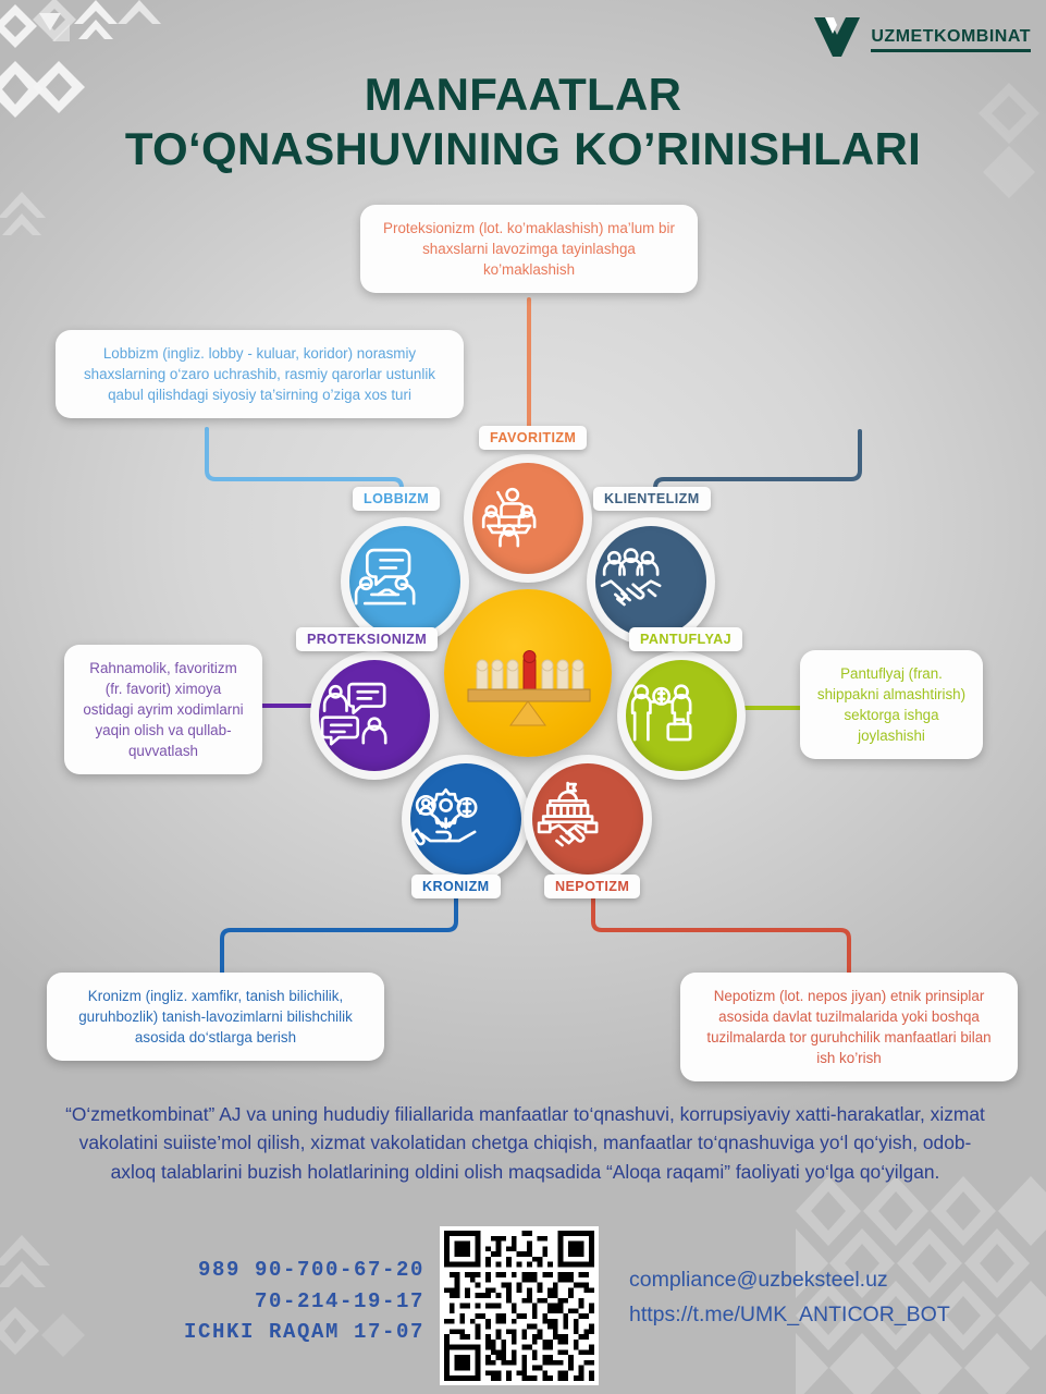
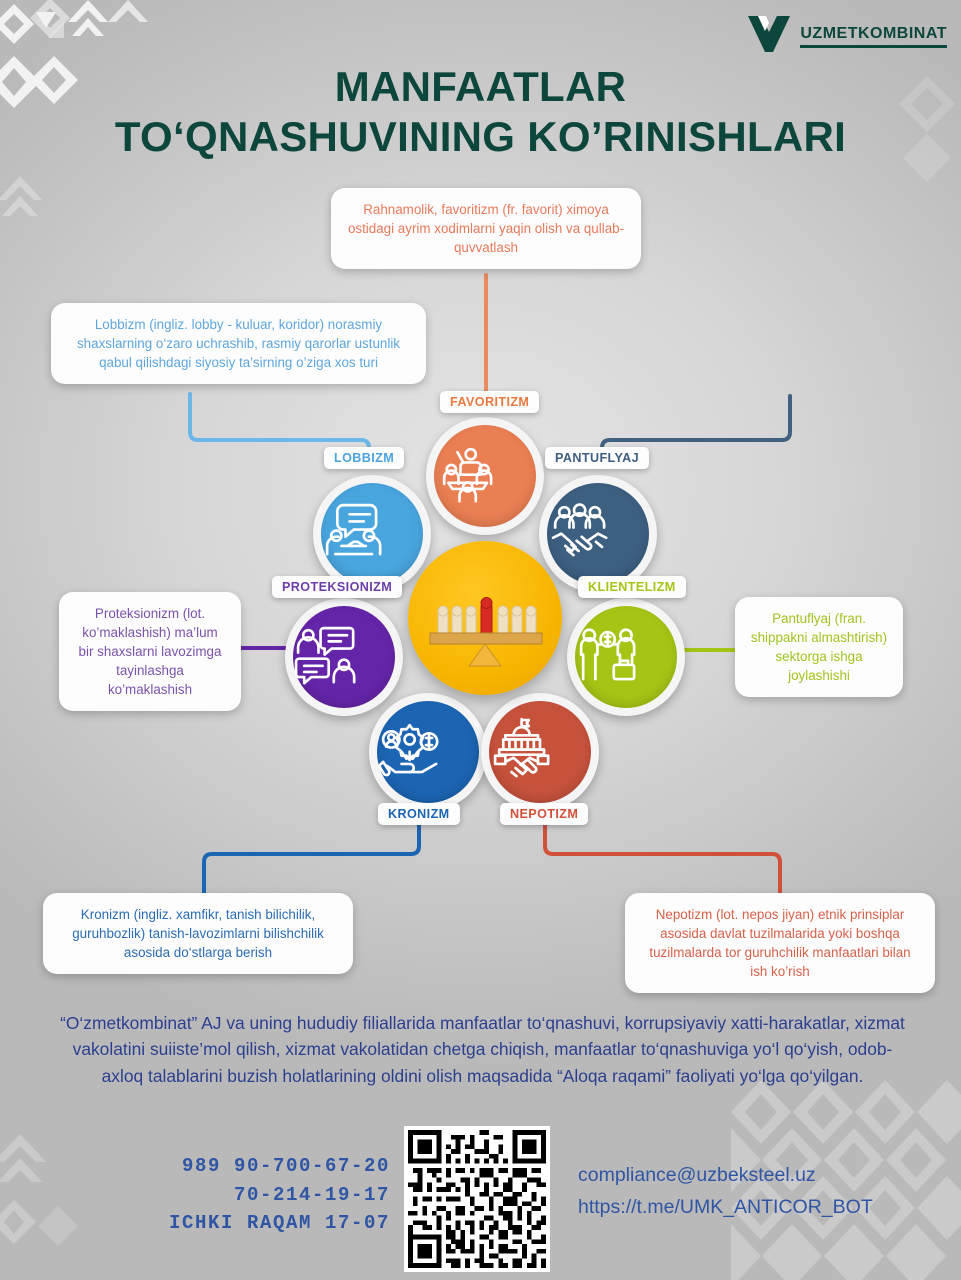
  UZMETKOMBINAT
  MANFAATLAR
  TO‘QNASHUVINING KO’RINISHLARI
- Proteksionizm (lot. ko’maklashish) ma’lum bir shaxslarni lavozimga tayinlashga ko’maklashish
+ Rahnamolik, favoritizm (fr. favorit) ximoya ostidagi ayrim xodimlarni yaqin olish va qullab-quvvatlash
  Lobbizm (ingliz. lobby - kuluar, koridor) norasmiy shaxslarning o‘zaro uchrashib, rasmiy qarorlar ustunlik qabul qilishdagi siyosiy ta’sirning o’ziga xos turi
- Rahnamolik, favoritizm (fr. favorit) ximoya ostidagi ayrim xodimlarni yaqin olish va qullab-quvvatlash
+ Proteksionizm (lot. ko’maklashish) ma’lum bir shaxslarni lavozimga tayinlashga ko’maklashish
  Pantuflyaj (fran. shippakni almashtirish) sektorga ishga joylashishi
  Kronizm (ingliz. xamfikr, tanish bilichilik, guruhbozlik) tanish-lavozimlarni bilishchilik asosida do‘stlarga berish
  Nepotizm (lot. nepos jiyan) etnik prinsiplar asosida davlat tuzilmalarida yoki boshqa tuzilmalarda tor guruhchilik manfaatlari bilan ish ko’rish
  FAVORITIZM
  LOBBIZM
- KLIENTELIZM
+ PANTUFLYAJ
  PROTEKSIONIZM
- PANTUFLYAJ
+ KLIENTELIZM
  KRONIZM
  NEPOTIZM
  “O‘zmetkombinat” AJ va uning hududiy filiallarida manfaatlar to‘qnashuvi, korrupsiyaviy xatti-harakatlar, xizmat vakolatini suiiste’mol qilish, xizmat vakolatidan chetga chiqish, manfaatlar to‘qnashuviga yo‘l qo‘yish, odob-axloq talablarini buzish holatlarining oldini olish maqsadida “Aloqa raqami” faoliyati yo‘lga qo‘yilgan.
  989 90-700-67-20
  70-214-19-17
  ICHKI RAQAM 17-07
  compliance@uzbeksteel.uz
  https://t.me/UMK_ANTICOR_BOT
